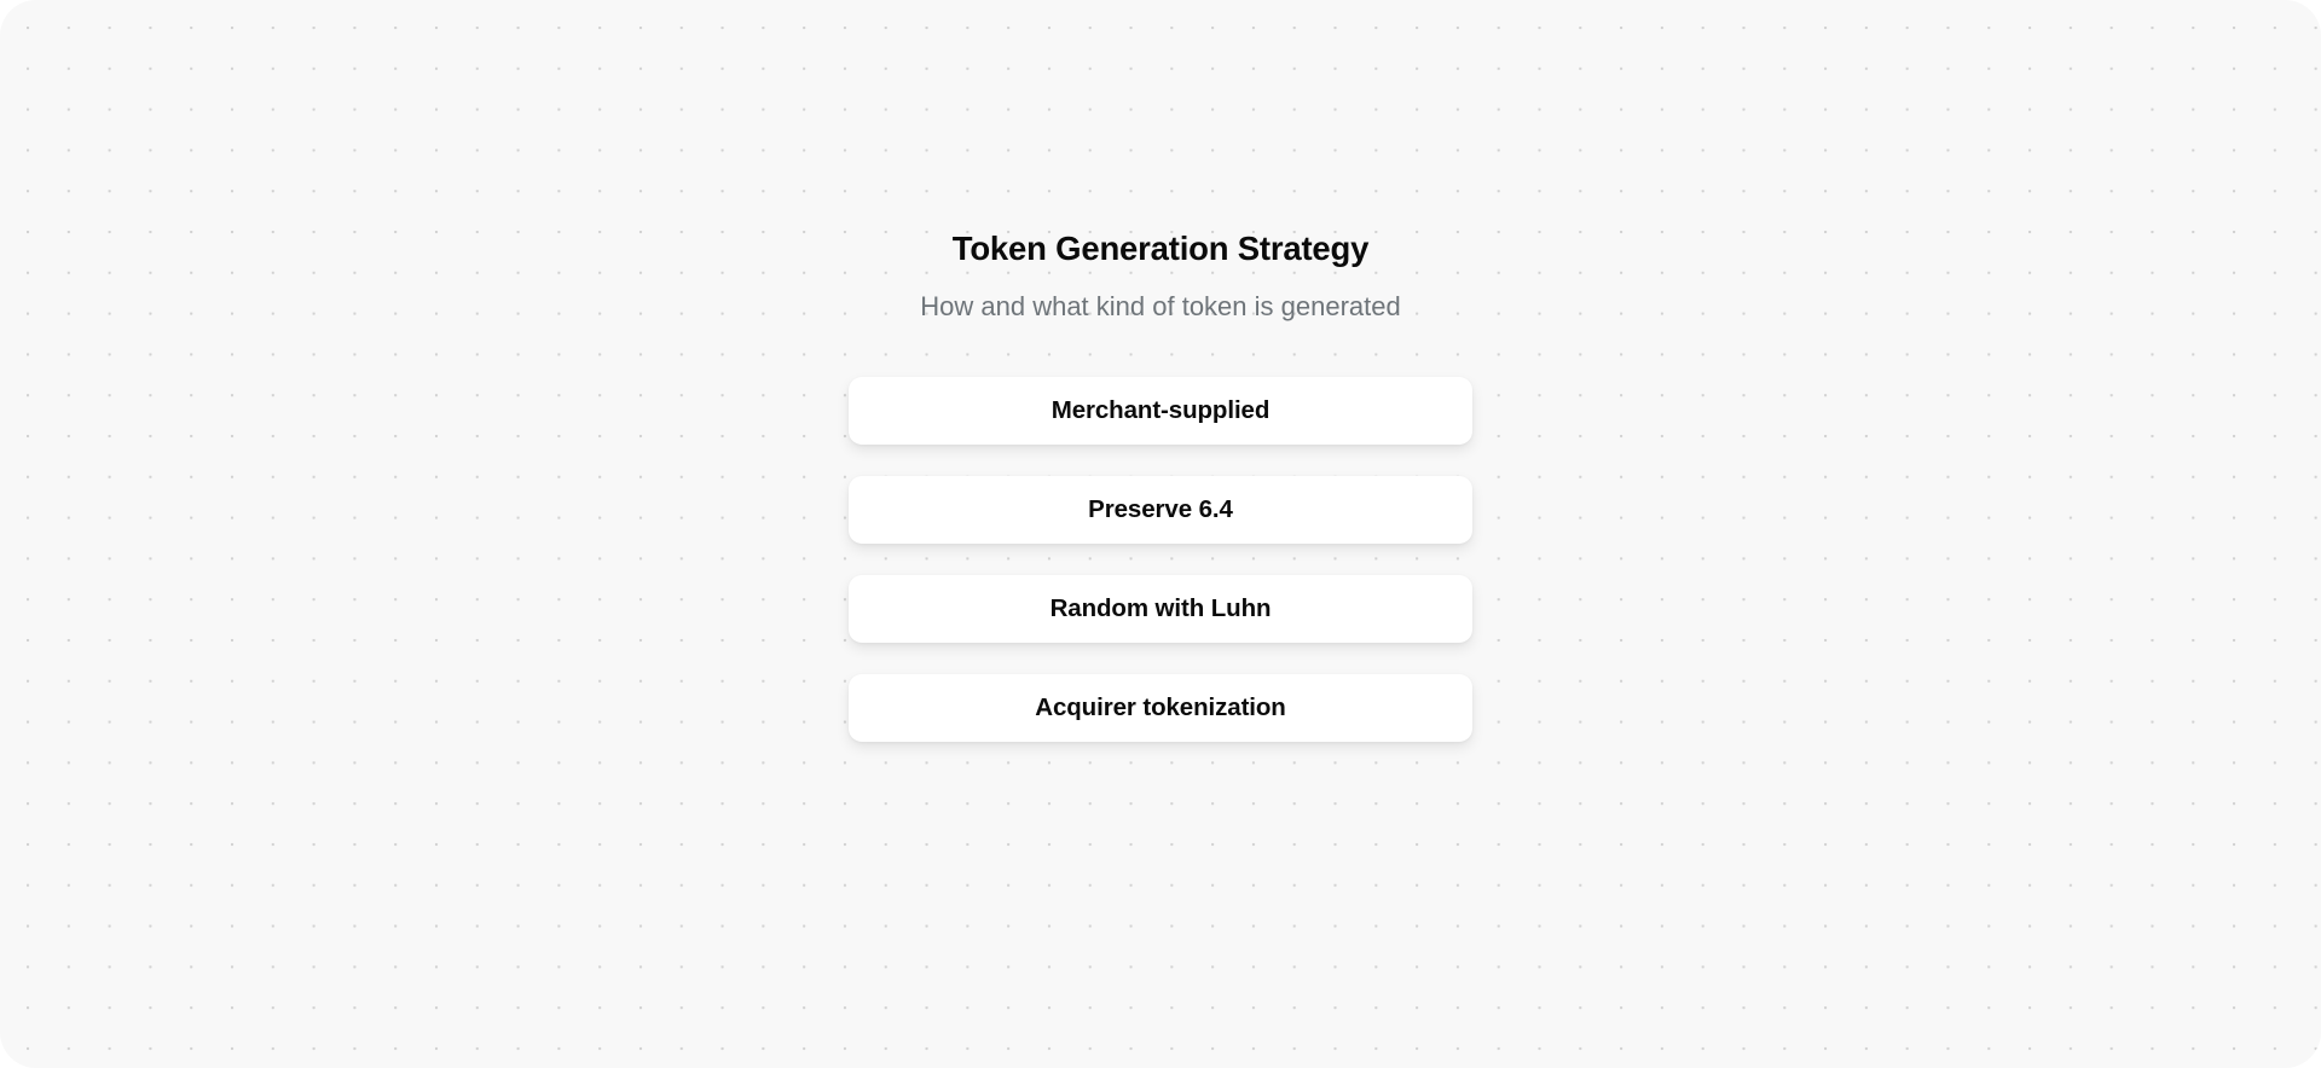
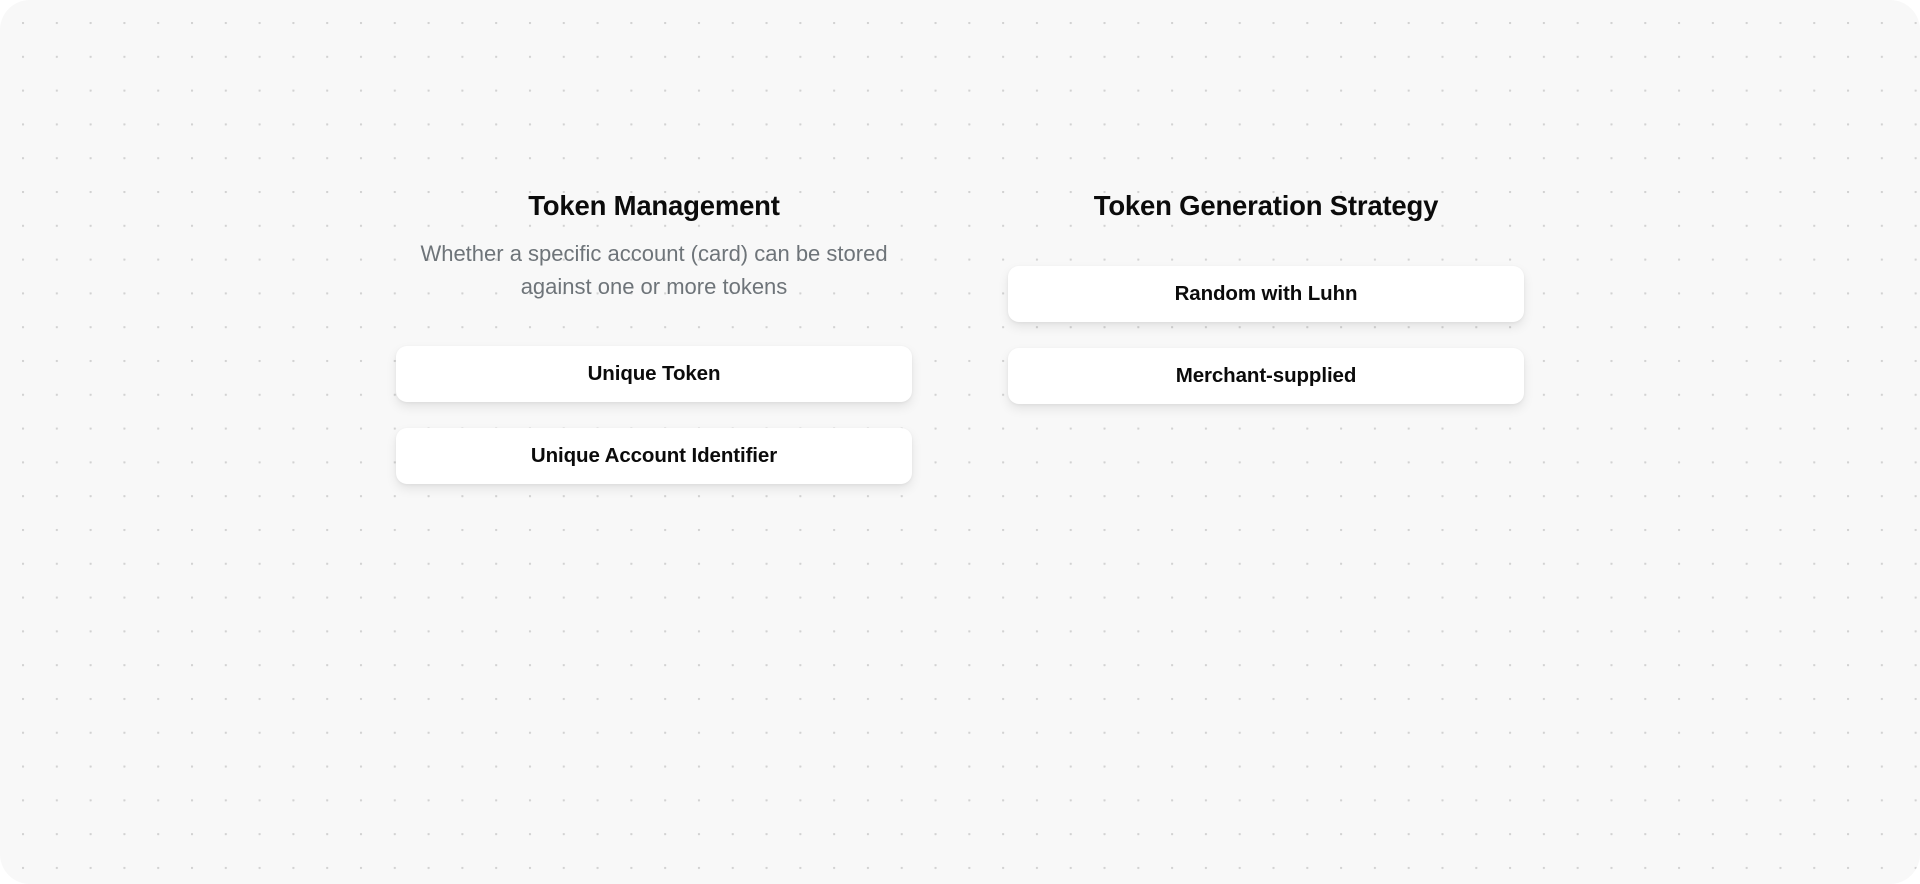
+ Token Management
+ Whether a specific account (card) can be stored against one or more tokens
+ Unique Token
+ Unique Account Identifier
  Token Generation Strategy
- How and what kind of token is generated
- Merchant-supplied
+ Random with Luhn
- Preserve 6.4
- Random with Luhn
+ Merchant-supplied
- Acquirer tokenization
